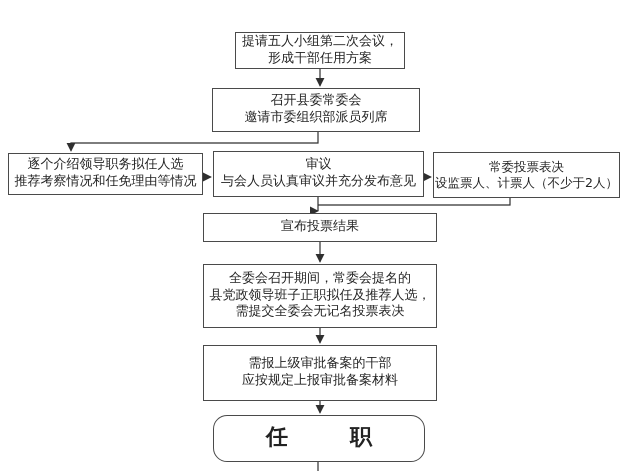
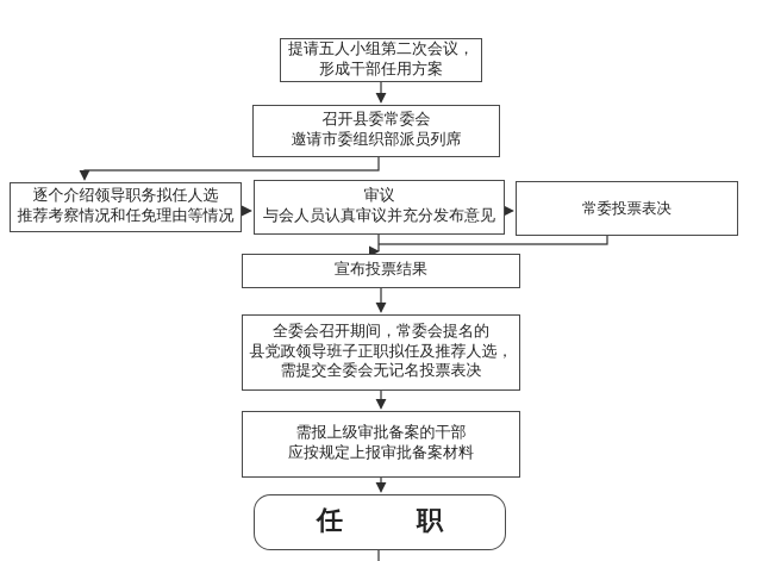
  提请五人小组第二次会议，
  形成干部任用方案
  召开县委常委会
  邀请市委组织部派员列席
  逐个介绍领导职务拟任人选
  推荐考察情况和任免理由等情况
  审议
  与会人员认真审议并充分发布意见
  常委投票表决
- 设监票人、计票人（不少于2人）
  宣布投票结果
  全委会召开期间，常委会提名的
  县党政领导班子正职拟任及推荐人选，
  需提交全委会无记名投票表决
  需报上级审批备案的干部
  应按规定上报审批备案材料
  任
  职
